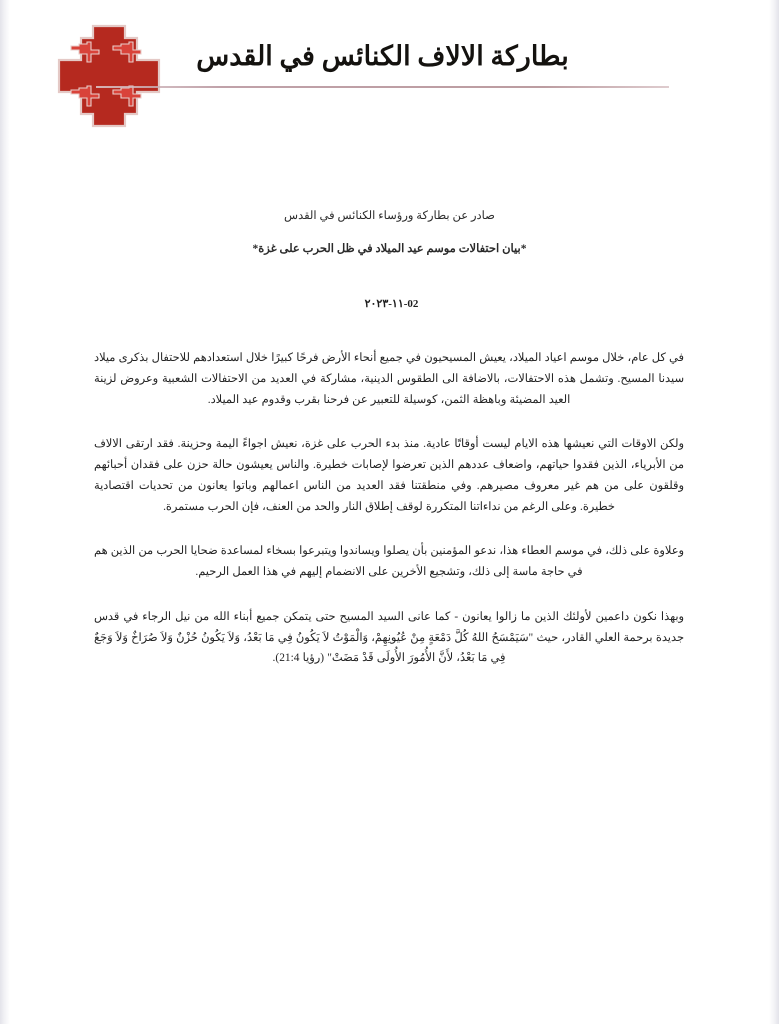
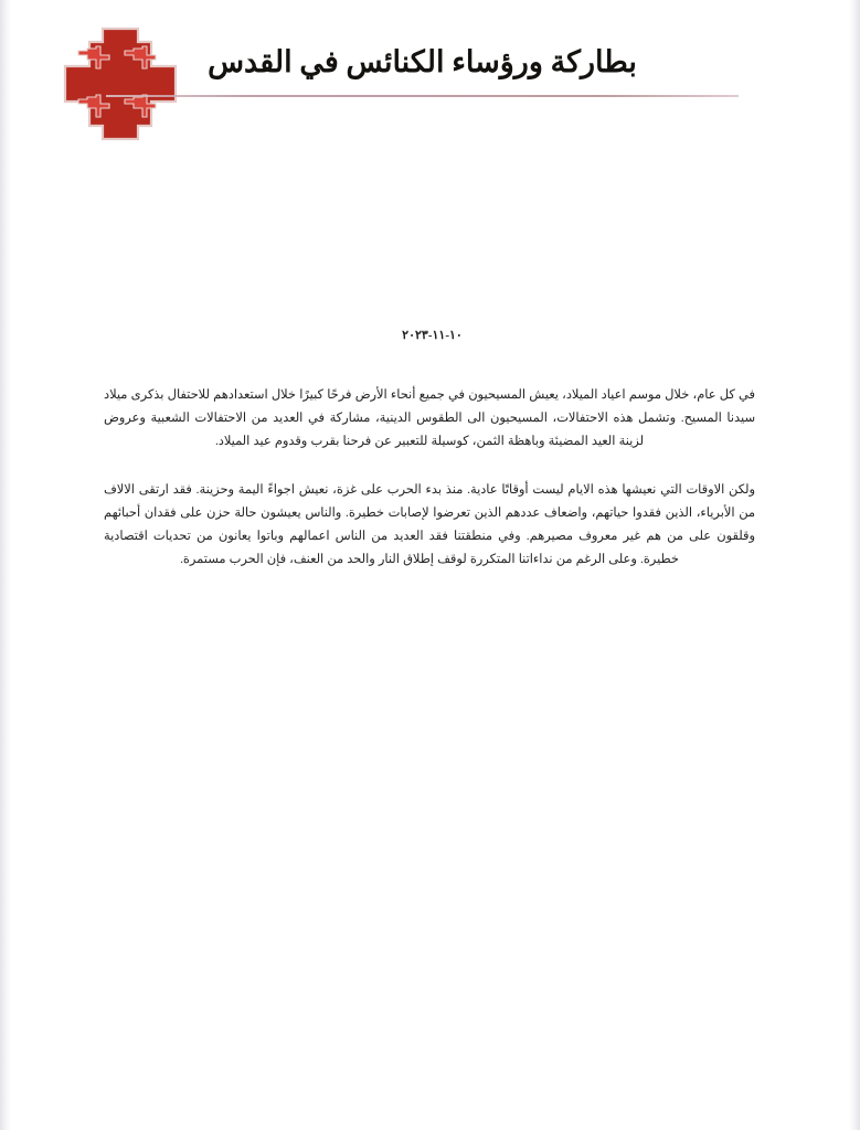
- بطاركة الالاف الكنائس في القدس
+ بطاركة ورؤساء الكنائس في القدس
- صادر عن بطاركة ورؤساء الكنائس في القدس
- *بيان احتفالات موسم عيد الميلاد في ظل الحرب على غزة*
- 02-١١-٢٠٢٣
+ ١٠-١١-٢٠٢٣
- في كل عام، خلال موسم اعياد الميلاد، يعيش المسيحيون في جميع أنحاء الأرض فرحًا كبيرًا خلال استعدادهم للاحتفال بذكرى ميلاد سيدنا المسيح. وتشمل هذه الاحتفالات، بالاضافة الى الطقوس الدينية، مشاركة في العديد من الاحتفالات الشعبية وعروض لزينة العيد المضيئة وباهظة الثمن، كوسيلة للتعبير عن فرحنا بقرب وقدوم عيد الميلاد.
+ في كل عام، خلال موسم اعياد الميلاد، يعيش المسيحيون في جميع أنحاء الأرض فرحًا كبيرًا خلال استعدادهم للاحتفال بذكرى ميلاد سيدنا المسيح. وتشمل هذه الاحتفالات، المسيحيون الى الطقوس الدينية، مشاركة في العديد من الاحتفالات الشعبية وعروض لزينة العيد المضيئة وباهظة الثمن، كوسيلة للتعبير عن فرحنا بقرب وقدوم عيد الميلاد.
  ولكن الاوقات التي نعيشها هذه الايام ليست أوقاتًا عادية. منذ بدء الحرب على غزة، نعيش اجواءً اليمة وحزينة. فقد ارتقى الالاف من الأبرياء، الذين فقدوا حياتهم، واضعاف عددهم الذين تعرضوا لإصابات خطيرة. والناس يعيشون حالة حزن على فقدان أحبائهم وقلقون على من هم غير معروف مصيرهم. وفي منطقتنا فقد العديد من الناس اعمالهم وباتوا يعانون من تحديات اقتصادية خطيرة. وعلى الرغم من نداءاتنا المتكررة لوقف إطلاق النار والحد من العنف، فإن الحرب مستمرة.
- وعلاوة على ذلك، في موسم العطاء هذا، ندعو المؤمنين بأن يصلوا ويساندوا ويتبرعوا بسخاء لمساعدة ضحايا الحرب من الذين هم في حاجة ماسة إلى ذلك، وتشجيع الأخرين على الانضمام إليهم في هذا العمل الرحيم.
- وبهذا نكون داعمين لأولئك الذين ما زالوا يعانون - كما عانى السيد المسيح حتى يتمكن جميع أبناء الله من نيل الرجاء في قدس جديدة برحمة العلي القادر، حيث "سَيَمْسَحُ اللهُ كُلَّ دَمْعَةٍ مِنْ عُيُونِهِمْ، وَالْمَوْتُ لاَ يَكُونُ فِي مَا بَعْدُ، وَلاَ يَكُونُ حُزْنٌ وَلاَ صُرَاخٌ وَلاَ وَجَعٌ فِي مَا بَعْدُ، لأَنَّ الأُمُورَ الأُولَى قَدْ مَضَتْ" (رؤيا 21:4).
